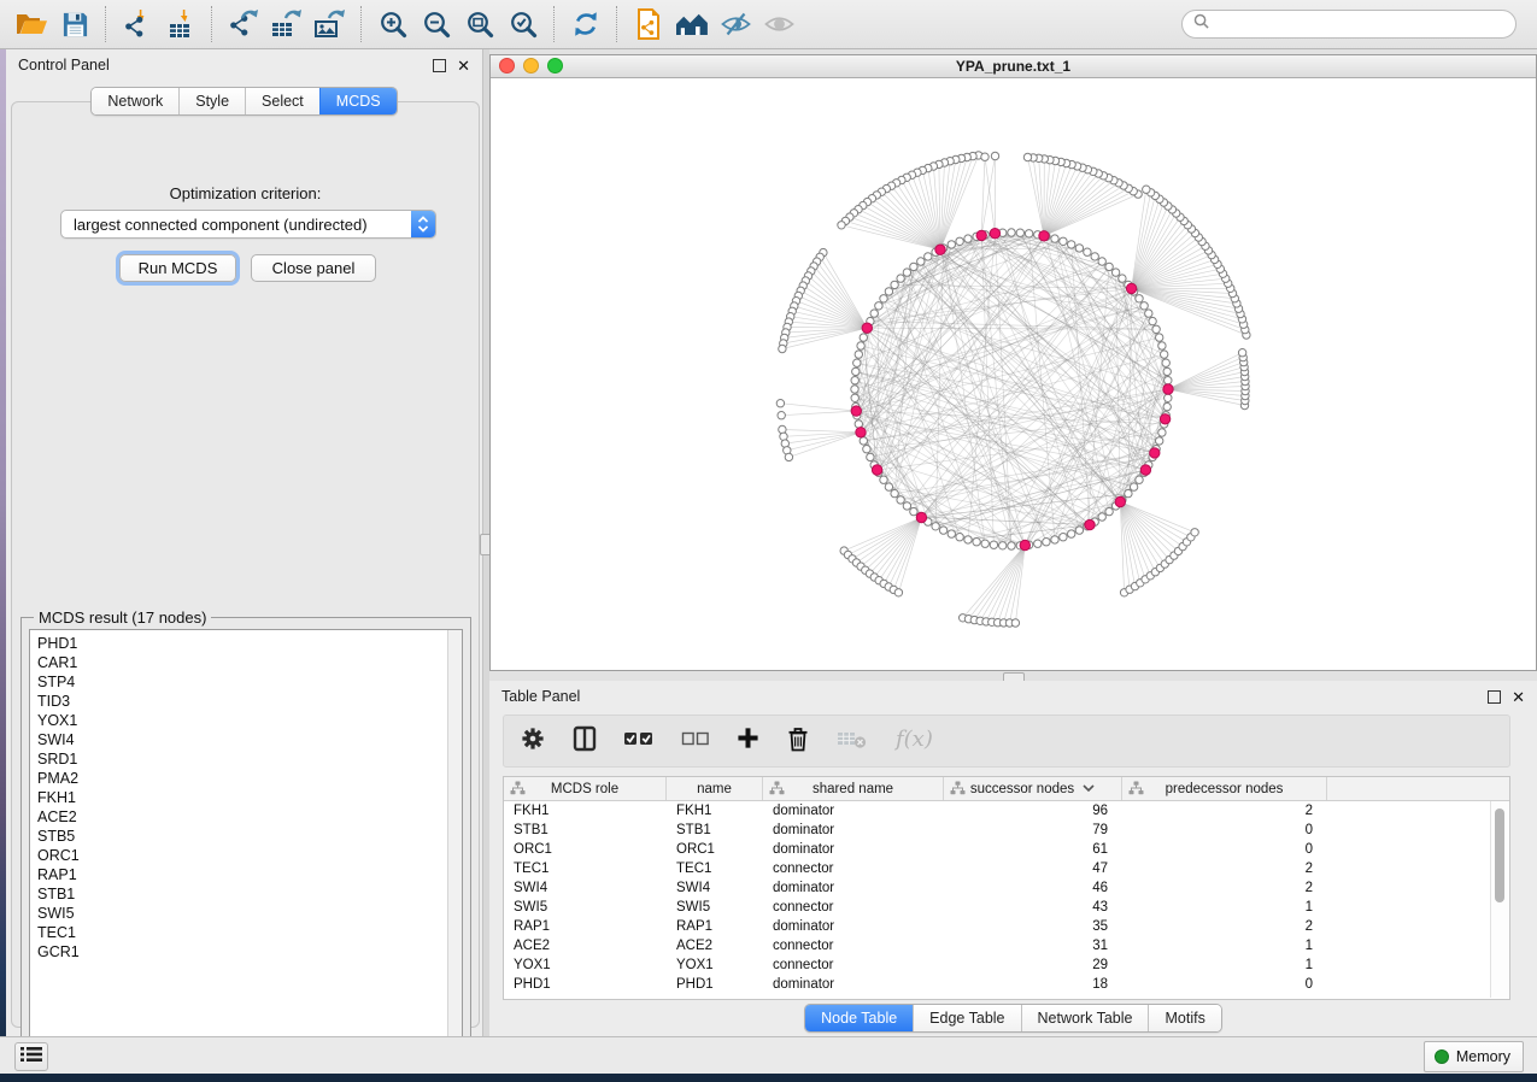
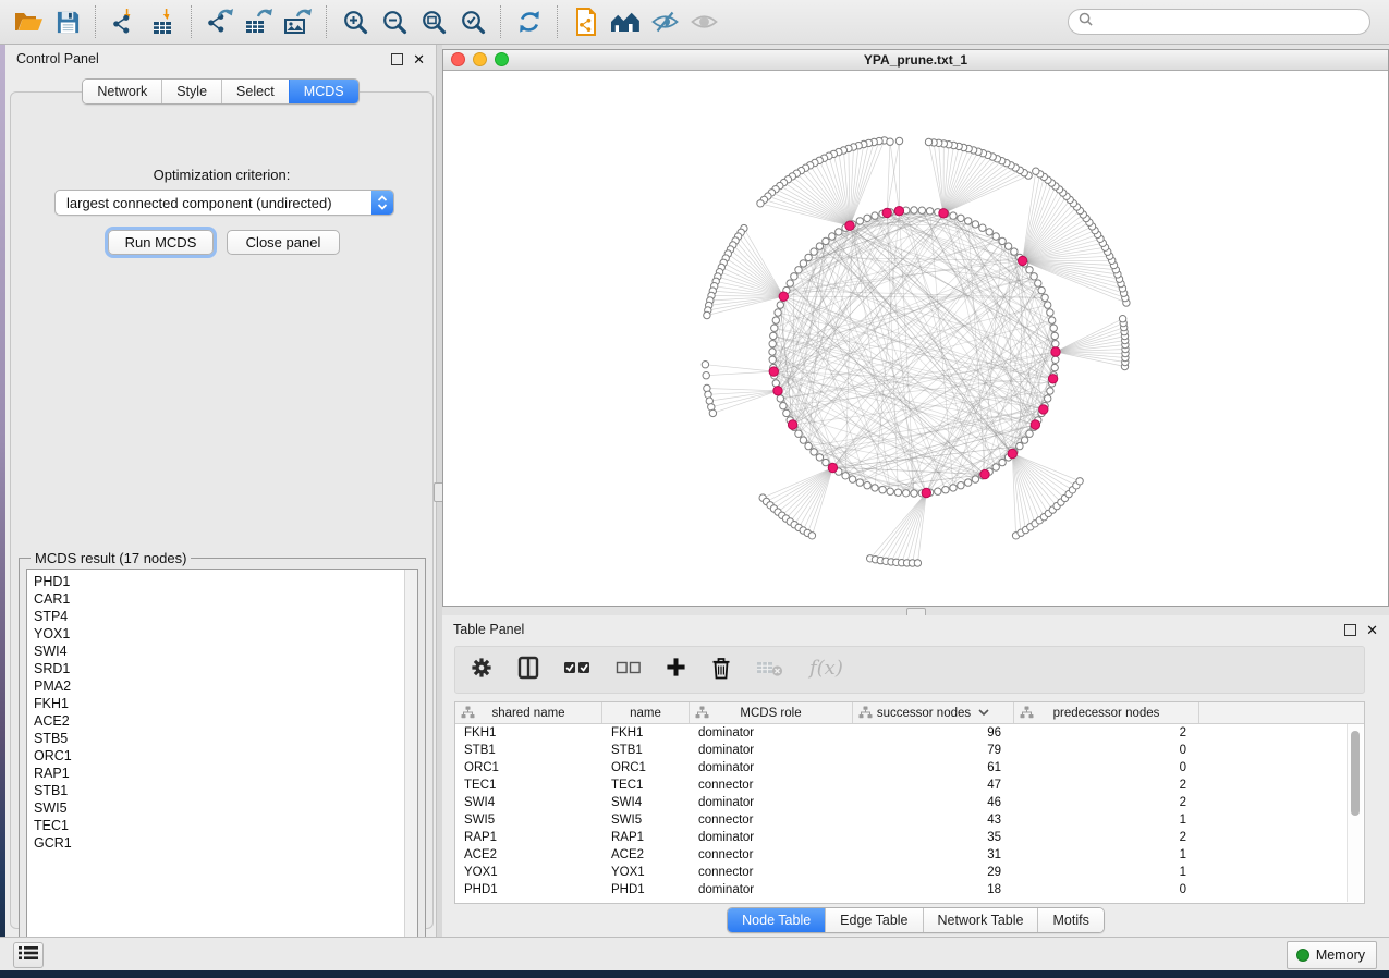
  Control Panel
  ✕
  Network
  Style
  Select
  MCDS
  Optimization criterion:
  largest connected component (undirected)
  Run MCDS
  Close panel
  MCDS result (17 nodes)
  PHD1
  CAR1
  STP4
- TID3
  YOX1
  SWI4
  SRD1
  PMA2
  FKH1
  ACE2
  STB5
  ORC1
  RAP1
  STB1
  SWI5
  TEC1
  GCR1
  YPA_prune.txt_1
  Table Panel
  ✕
  f(x)
- MCDS role
+ shared name
  name
- shared name
+ MCDS role
  successor nodes
  predecessor nodes
  FKH1
  FKH1
  dominator
  96
  2
  STB1
  STB1
  dominator
  79
  0
  ORC1
  ORC1
  dominator
  61
  0
  TEC1
  TEC1
  connector
  47
  2
  SWI4
  SWI4
  dominator
  46
  2
  SWI5
  SWI5
  connector
  43
  1
  RAP1
  RAP1
  dominator
  35
  2
  ACE2
  ACE2
  connector
  31
  1
  YOX1
  YOX1
  connector
  29
  1
  PHD1
  PHD1
  dominator
  18
  0
  Node Table
  Edge Table
  Network Table
  Motifs
  Memory
